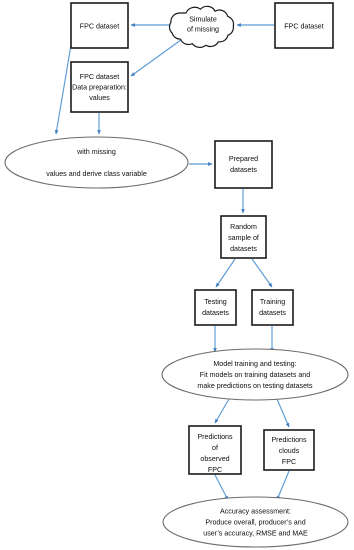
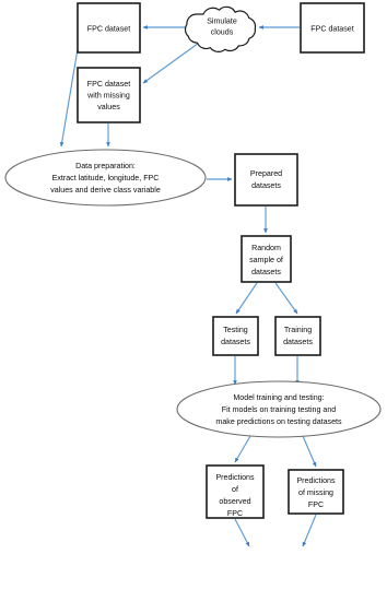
  FPC dataset
- of missing
+ clouds
  FPC dataset
  FPC dataset
- Data preparation:
+ with missing
  values
- with missing
+ Data preparation:
+ Extract latitude, longitude, FPC
  values and derive class variable
  Prepared
  datasets
  Random
  sample of
  datasets
  Testing
  datasets
  Training
  datasets
  Model training and testing:
- Fit models on training datasets and
+ Fit models on training testing and
  make predictions on testing datasets
  Predictions
  of
  observed
  FPC
  Predictions
- clouds
+ of missing
  FPC
- Accuracy assessment:
- Produce overall, producer’s and
- user’s accuracy, RMSE and MAE
